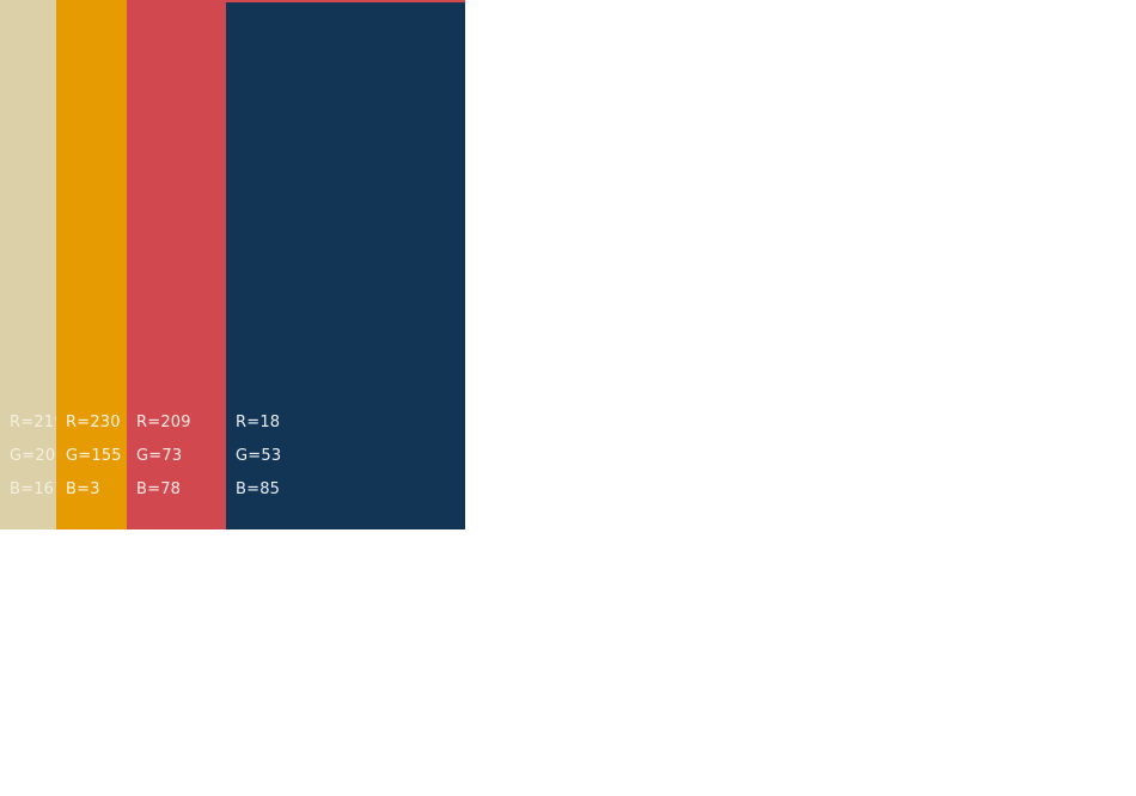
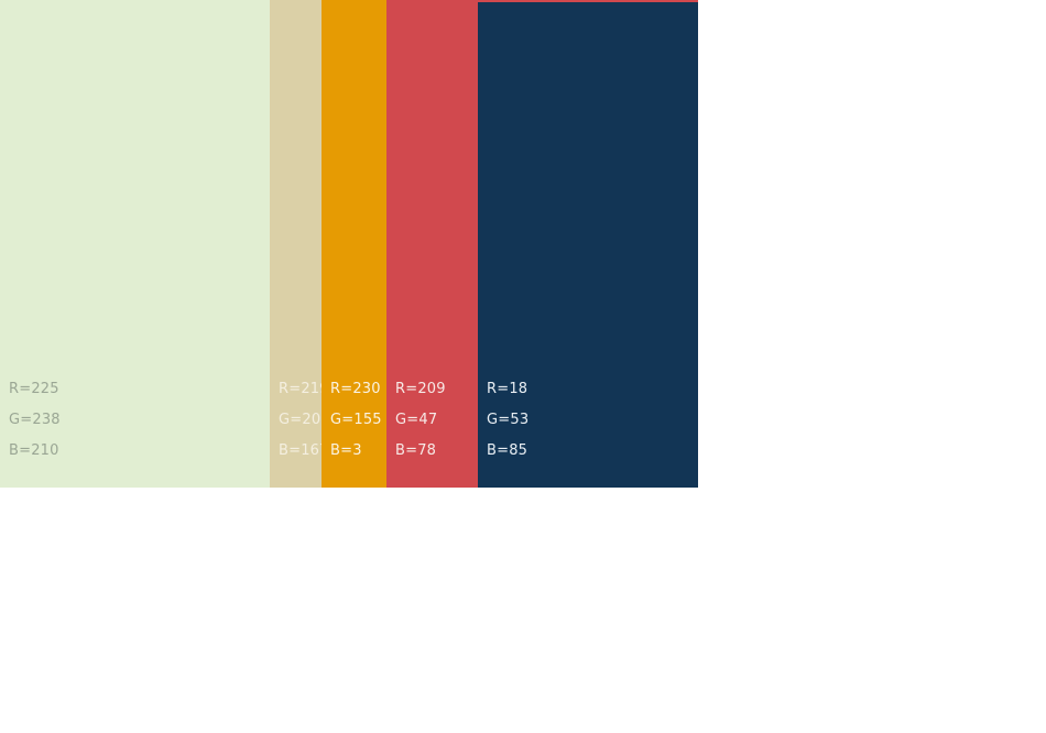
+ R=225
+ G=238
+ B=210
  R=21
  G=20
  B=16
  R=230
  G=155
  B=3
  R=209
- G=73
+ G=47
  B=78
  R=18
  G=53
  B=85
